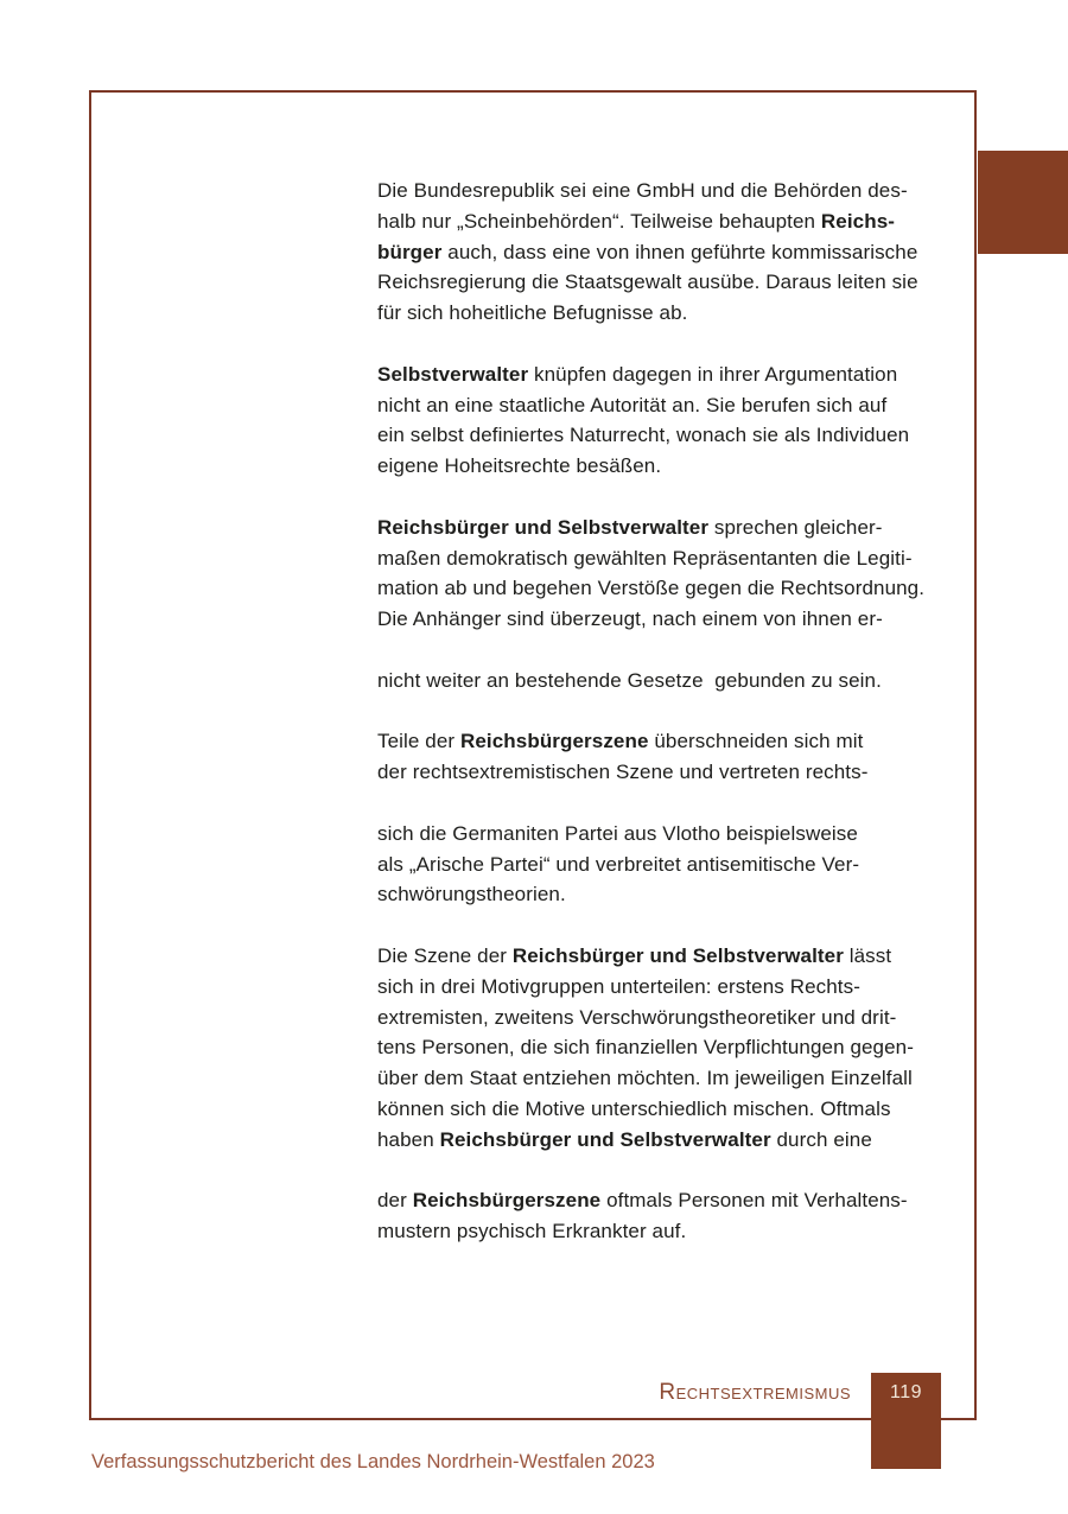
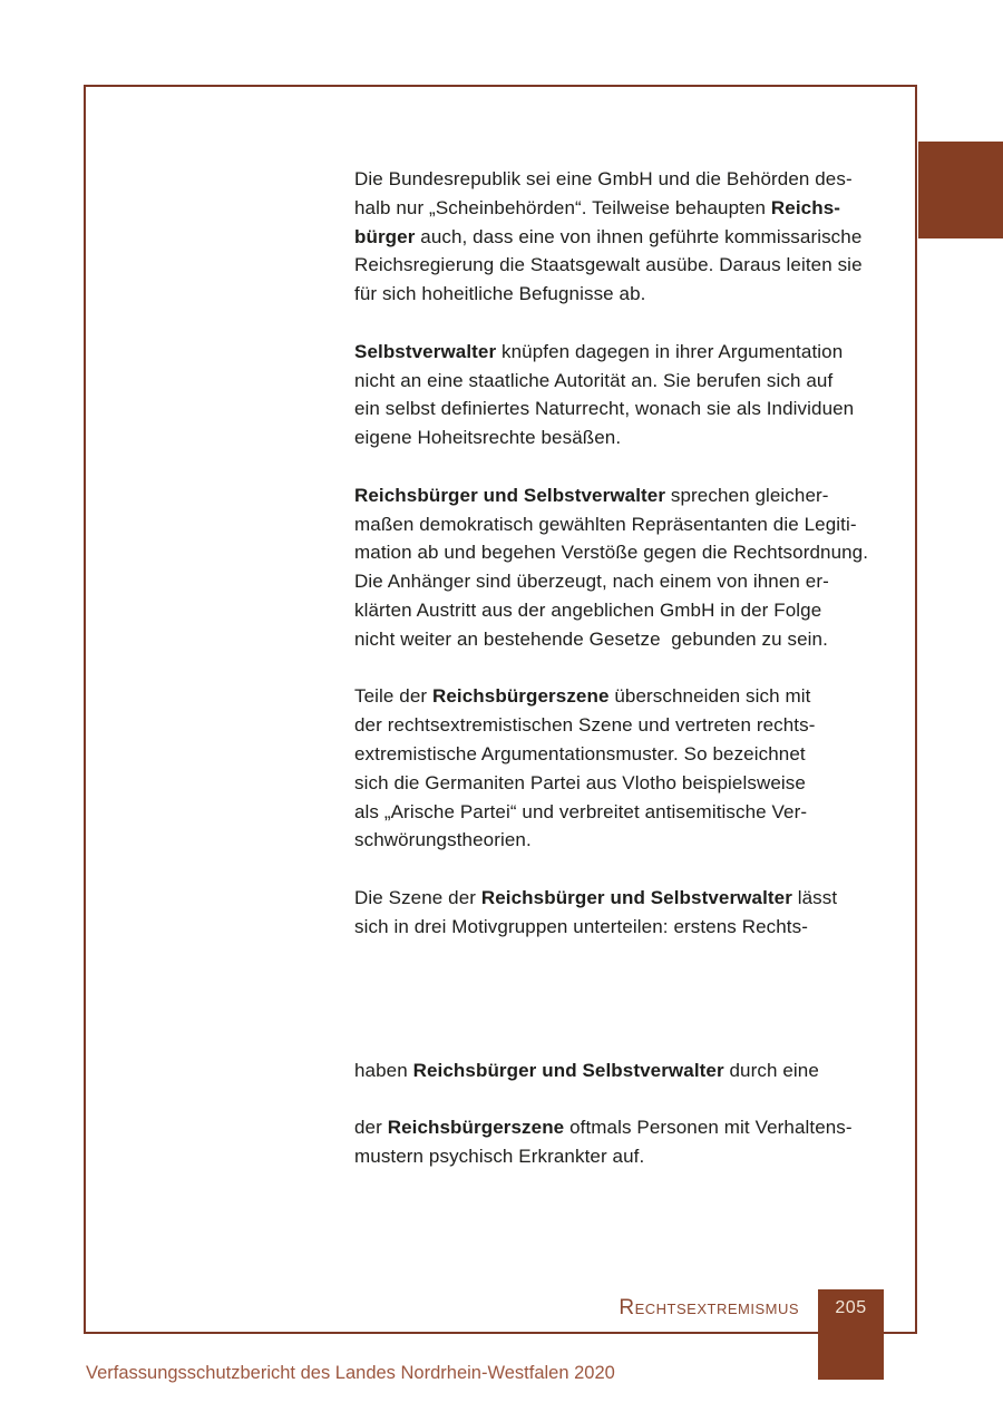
  Die Bundesrepublik sei eine GmbH und die Behörden des-
  halb nur „Scheinbehörden“. Teilweise behaupten Reichs-
  bürger auch, dass eine von ihnen geführte kommissarische
  Reichsregierung die Staatsgewalt ausübe. Daraus leiten sie
  für sich hoheitliche Befugnisse ab.
  Selbstverwalter knüpfen dagegen in ihrer Argumentation
  nicht an eine staatliche Autorität an. Sie berufen sich auf
  ein selbst definiertes Naturrecht, wonach sie als Individuen
  eigene Hoheitsrechte besäßen.
  Reichsbürger und Selbstverwalter sprechen gleicher-
  maßen demokratisch gewählten Repräsentanten die Legiti-
  mation ab und begehen Verstöße gegen die Rechtsordnung.
  Die Anhänger sind überzeugt, nach einem von ihnen er-
+ klärten Austritt aus der angeblichen GmbH in der Folge
  nicht weiter an bestehende Gesetze gebunden zu sein.
  Teile der Reichsbürgerszene überschneiden sich mit
  der rechtsextremistischen Szene und vertreten rechts-
+ extremistische Argumentationsmuster. So bezeichnet
  sich die Germaniten Partei aus Vlotho beispielsweise
  als „Arische Partei“ und verbreitet antisemitische Ver-
  schwörungstheorien.
  Die Szene der Reichsbürger und Selbstverwalter lässt
  sich in drei Motivgruppen unterteilen: erstens Rechts-
- extremisten, zweitens Verschwörungstheoretiker und drit-
- tens Personen, die sich finanziellen Verpflichtungen gegen-
- über dem Staat entziehen möchten. Im jeweiligen Einzelfall
- können sich die Motive unterschiedlich mischen. Oftmals
  haben Reichsbürger und Selbstverwalter durch eine
  der Reichsbürgerszene oftmals Personen mit Verhaltens-
  mustern psychisch Erkrankter auf.
  Rechtsextremismus
- 119
+ 205
- Verfassungsschutzbericht des Landes Nordrhein-Westfalen 2023
+ Verfassungsschutzbericht des Landes Nordrhein-Westfalen 2020
